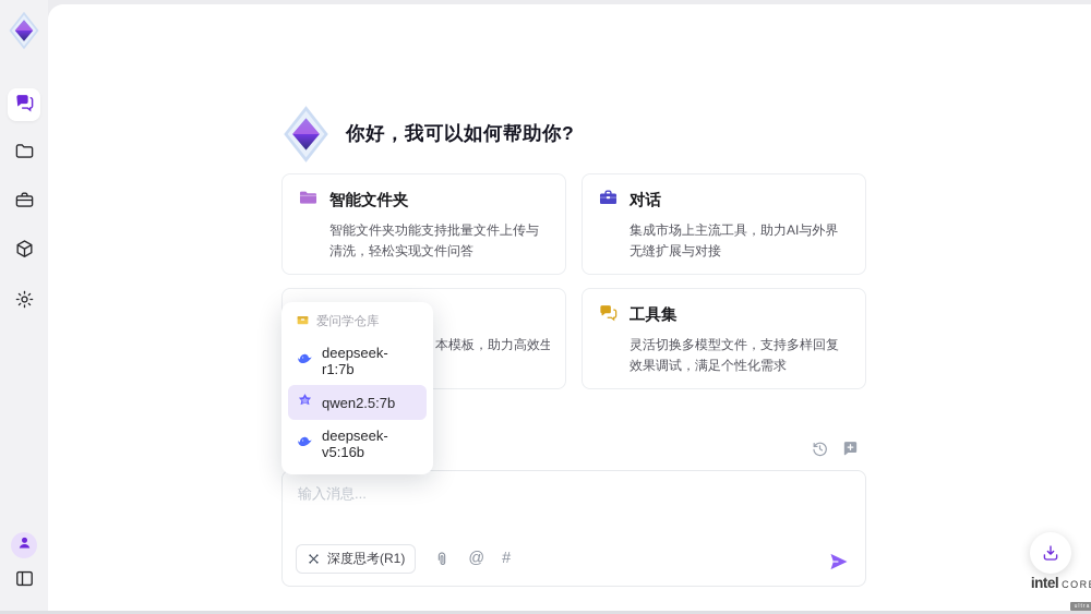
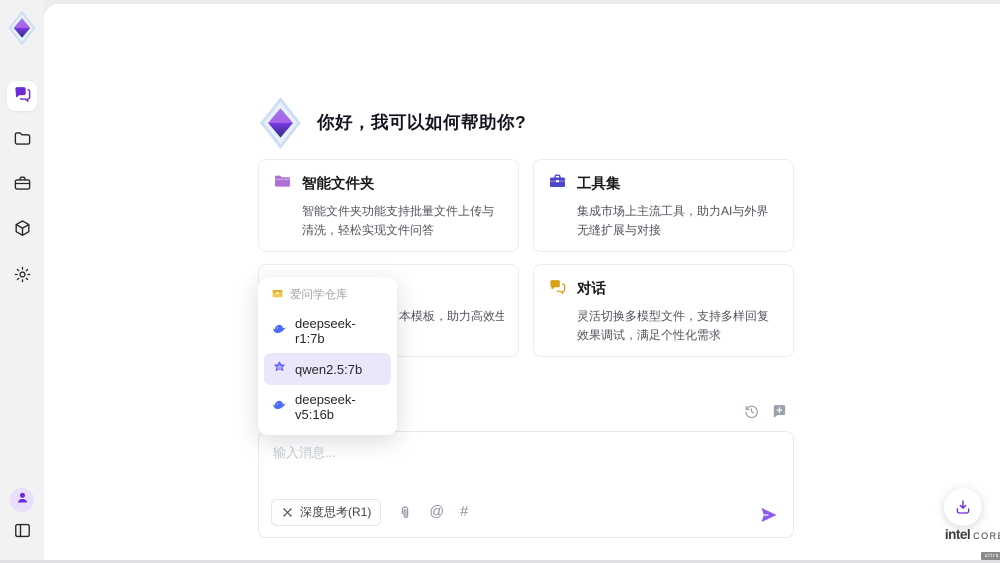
  你好，我可以如何帮助你?
  智能文件夹
  智能文件夹功能支持批量文件上传与清洗，轻松实现文件问答
- 对话
+ 工具集
  集成市场上主流工具，助力AI与外界无缝扩展与对接
  本模板，助力高效生
- 工具集
+ 对话
  灵活切换多模型文件，支持多样回复效果调试，满足个性化需求
  爱问学仓库
  deepseek-r1:7b
  qwen2.5:7b
  deepseek-v5:16b
  输入消息...
  深度思考(R1)
  @
  #
  intel cor
